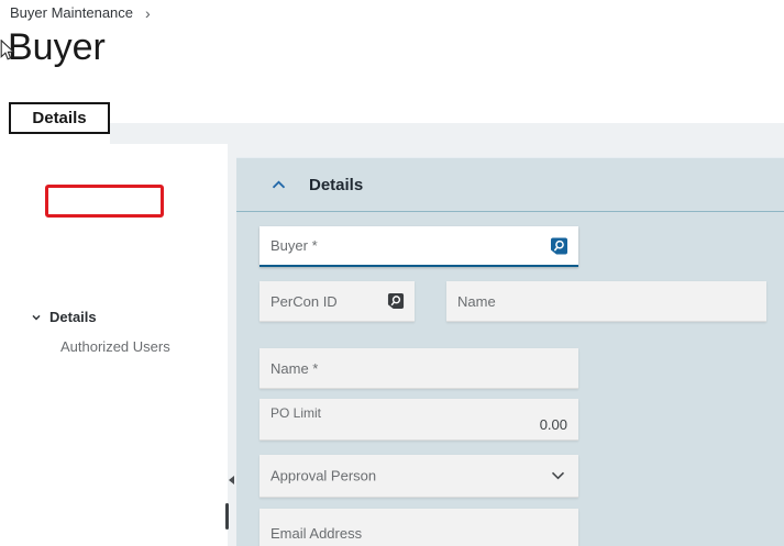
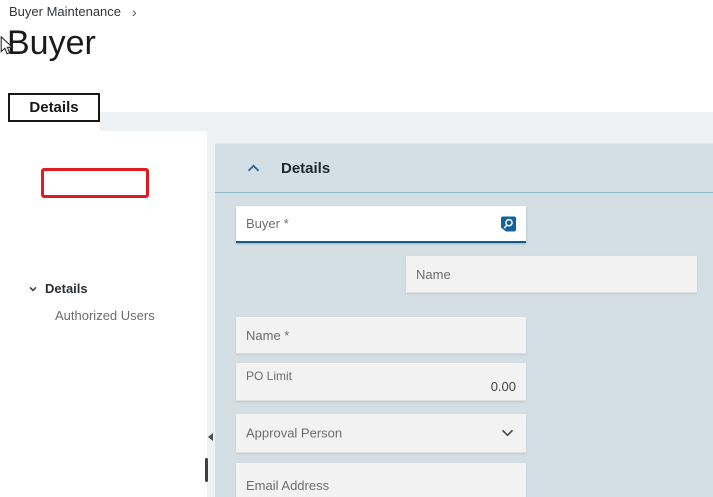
  Buyer Maintenance
  ›
  Buyer
  Details
  Details
  Authorized Users
  Details
  Buyer *
- PerCon ID
  Name
  Name *
  PO Limit
  0.00
  Approval Person
  Email Address
